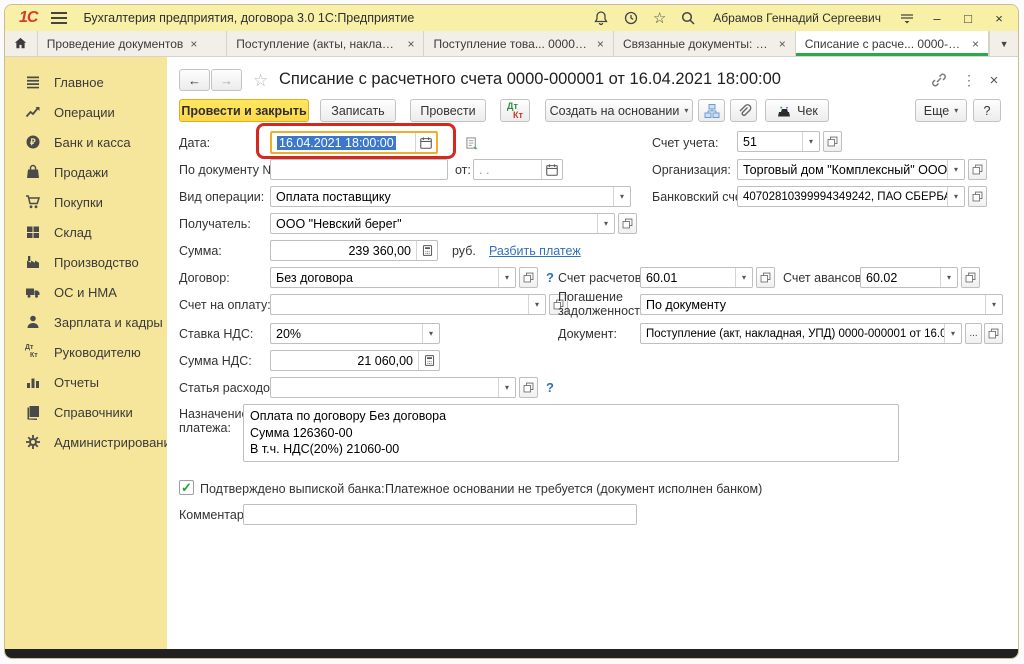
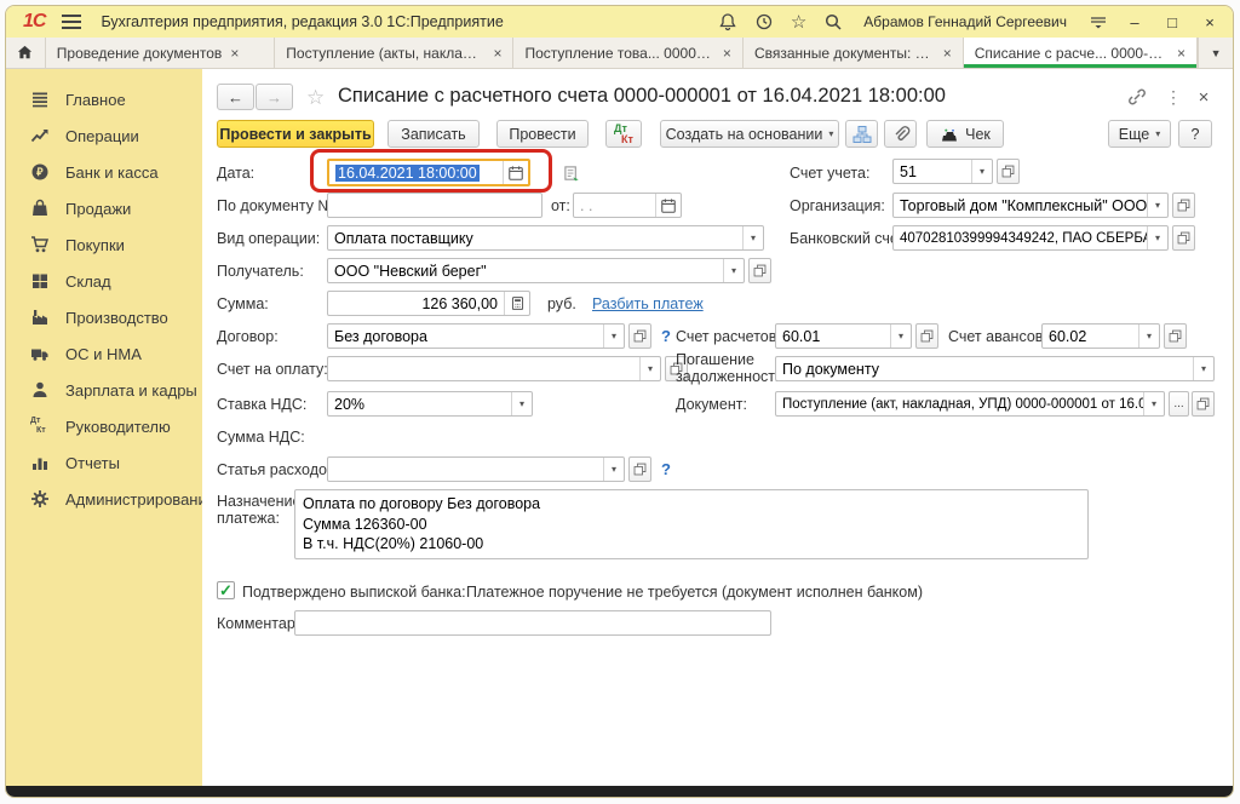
  1С
- Бухгалтерия предприятия, договора 3.0 1С:Предприятие
+ Бухгалтерия предприятия, редакция 3.0 1С:Предприятие
  ☆
  Абрамов Геннадий Сергеевич
  –
  □
  ×
  Проведение документов
  ×
  Поступление (акты, накладны
  ×
  Поступление това... 0000-00
  ×
  Связанные документы: По
  ×
  Списание с расче... 0000-000
  ×
  ▼
  Главное
  Операции
  ₽
  Банк и касса
  Продажи
  Покупки
  Склад
  Производство
  ОС и НМА
  Зарплата и кадры
  Руководителю
  Отчеты
- Справочники
  Администрирован
  ←
  →
  ☆
  Списание с расчетного счета 0000-000001 от 16.04.2021 18:00:00
  ⋮
  ×
  Провести и закрыть
  Записать
  Провести
  Дт
  Кт
  Создать на основании
  ▾
  Чек
  Еще
  ▾
  ?
  Дата:
  16.04.2021 18:00:00
  По документу
  от:
  . .
  Вид операции:
  Оплата поставщику
  ▾
  Получатель:
  ООО "Невский берег"
  ▾
  Сумма:
- 239 360,00
+ 126 360,00
  руб.
  Разбить платеж
  Договор:
  Без договора
  ▾
  ?
  Счет на оплату:
  ▾
  Ставка НДС:
  20%
  ▾
  Сумма НДС:
- 21 060,00
  Статья расходо
  ▾
  ?
  Назначени платежа:
  Оплата по договору Без договора
  Сумма 126360-00
  В т.ч. НДС(20%) 21060-00
  ✓
  Подтверждено выпиской банка:
- Платежное основании не требуется (документ исполнен банком)
+ Платежное поручение не требуется (документ исполнен банком)
  Комментар
  Счет учета:
  51
  ▾
  Организация:
  Торговый дом "Комплексный" ООО
  ▾
  Банковский сч
  40702810399994349242, ПАО СБЕРБ
  ▾
  Счет расчетов
  60.01
  ▾
  Счет авансов
  60.02
  ▾
  Погашение задолженност
  По документу
  ▾
  Документ:
  Поступление (акт, накладная, УПД) 0000-000001 от 16.0
  ▾
  ...
